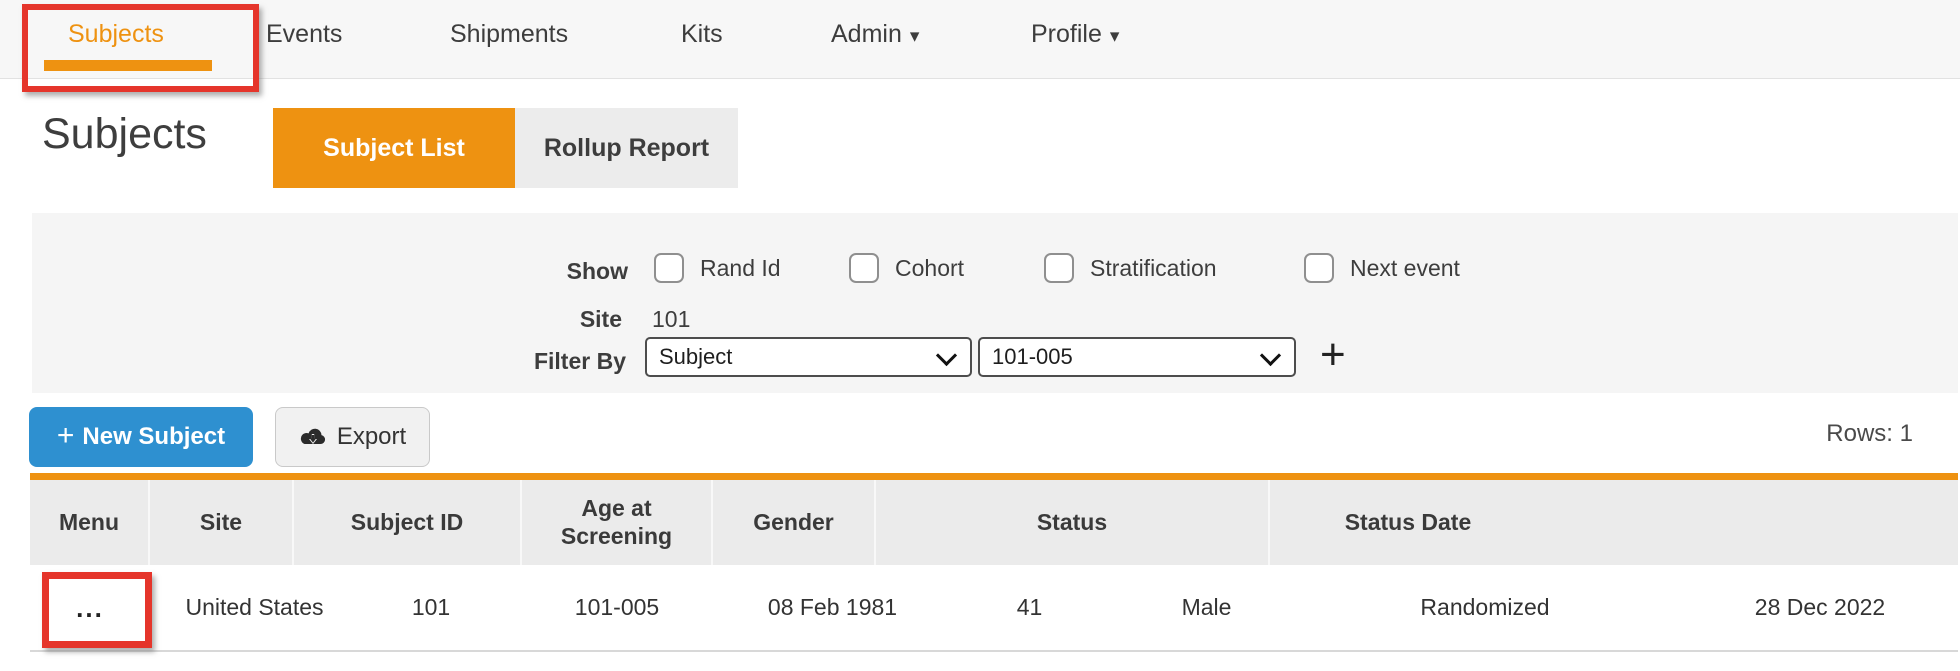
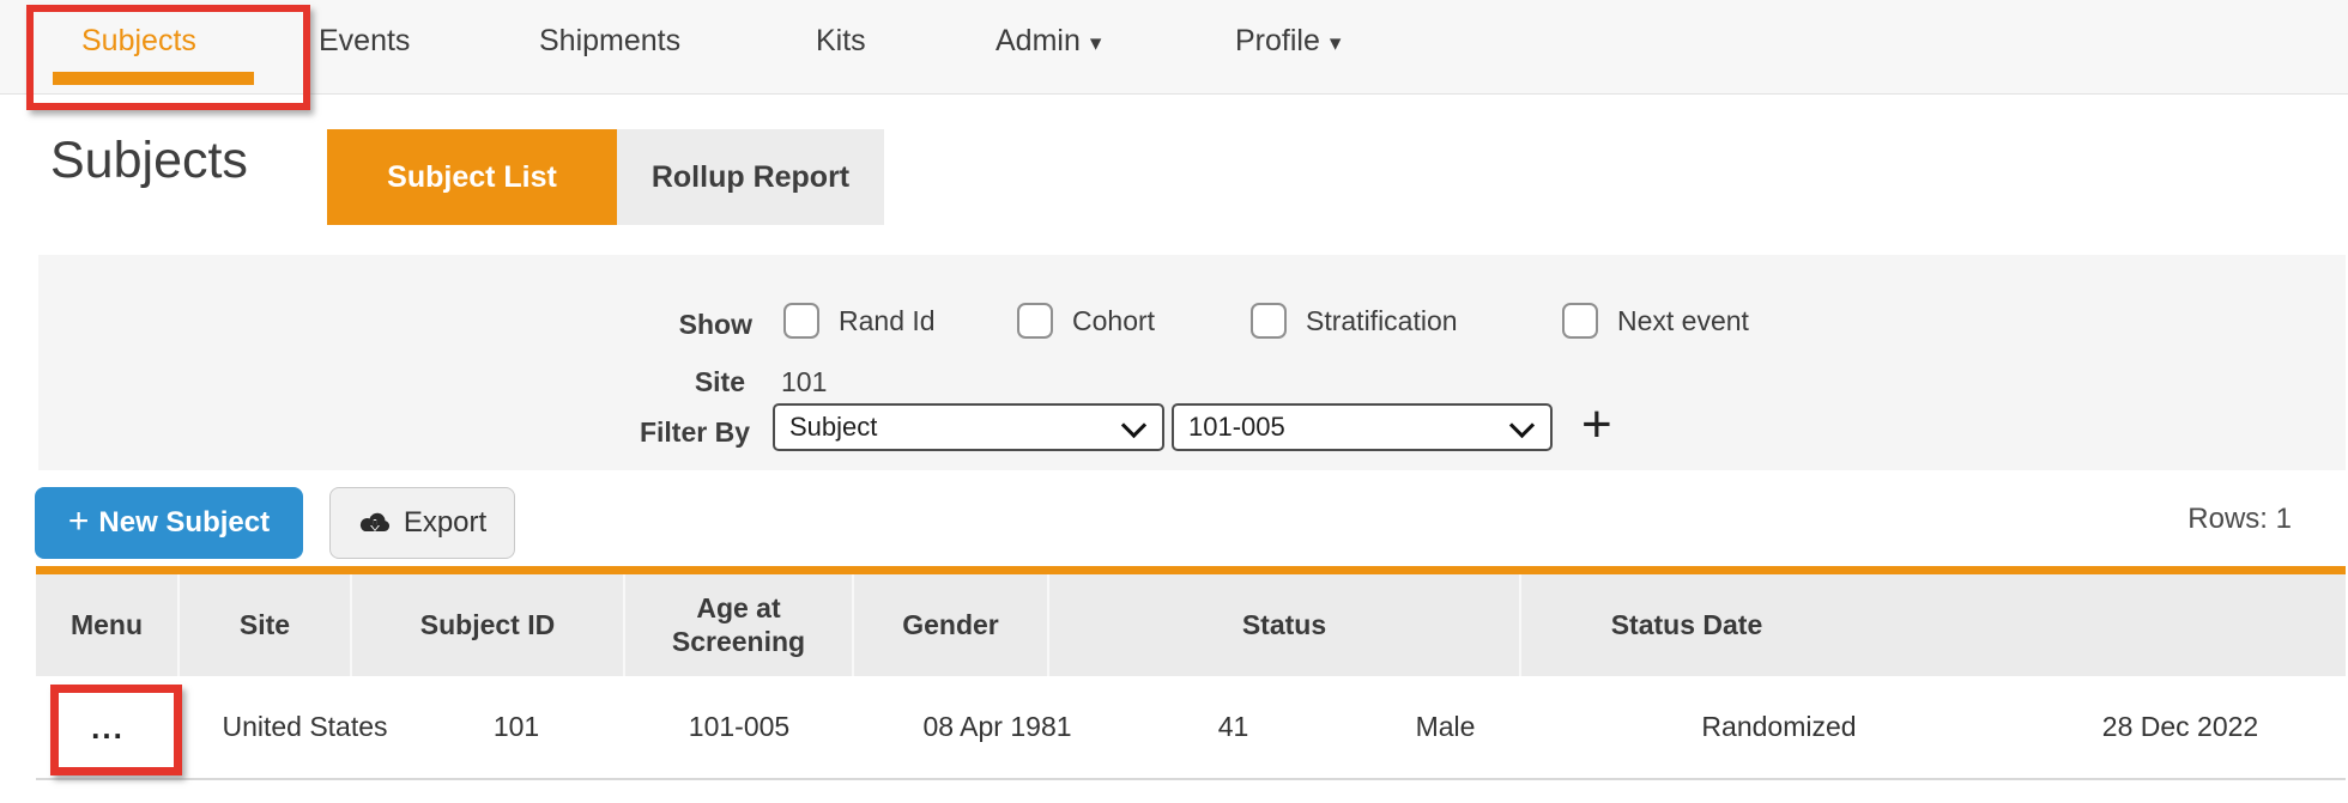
  Subjects
  Events
  Shipments
  Kits
  Admin ▾
  Profile ▾
  Subjects
  Subject List
  Rollup Report
  Show
  Rand Id
  Cohort
  Stratification
  Next event
  Site
  101
  Filter By
  Subject
  101-005
  +
  +
  New Subject
  Export
  Rows: 1
  Menu
  Site
  Subject ID
  Age at Screening
  Gender
  Status
  Status Date
  ...
  United States
  101
  101-005
- 08 Feb 1981
+ 08 Apr 1981
  41
  Male
  Randomized
  28 Dec 2022
